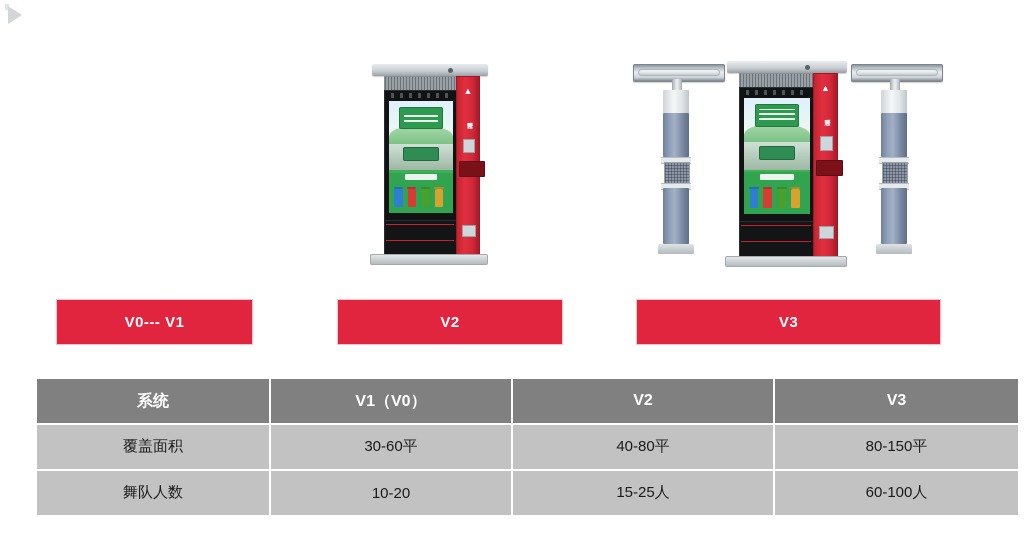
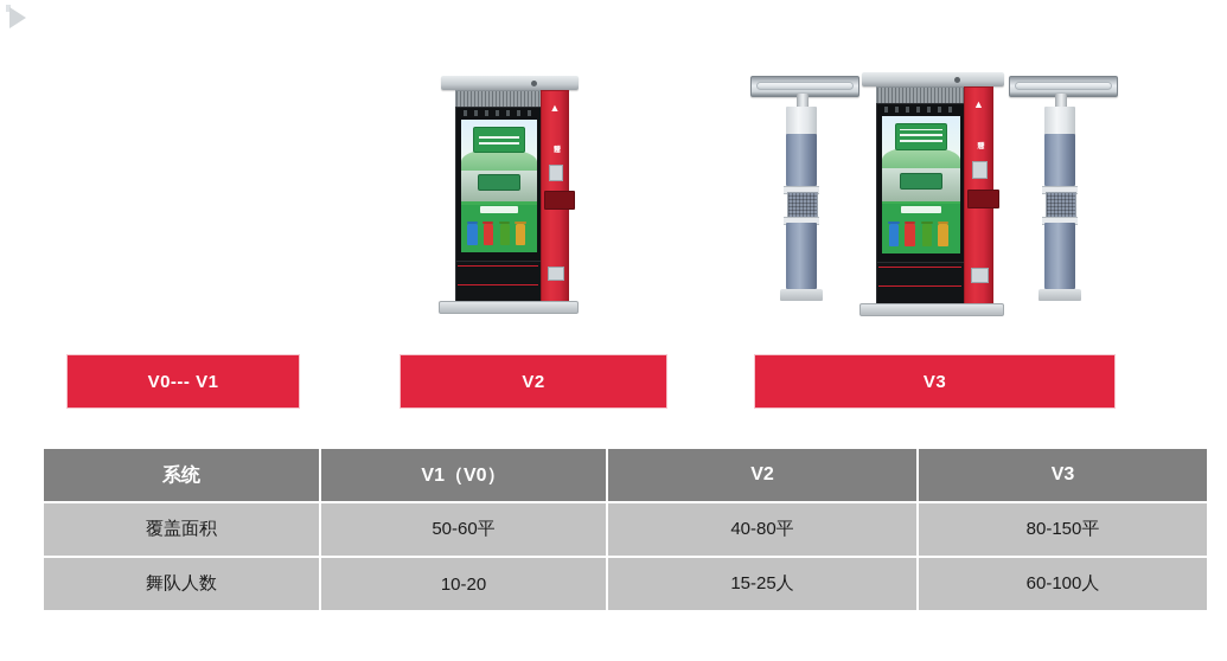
  ▲
  ▲
  V0--- V1
  V2
  V3
  系统	V1（V0）	V2	V3
- 覆盖面积	30-60平	40-80平	80-150平
+ 覆盖面积	50-60平	40-80平	80-150平
  舞队人数	10-20	15-25人	60-100人
